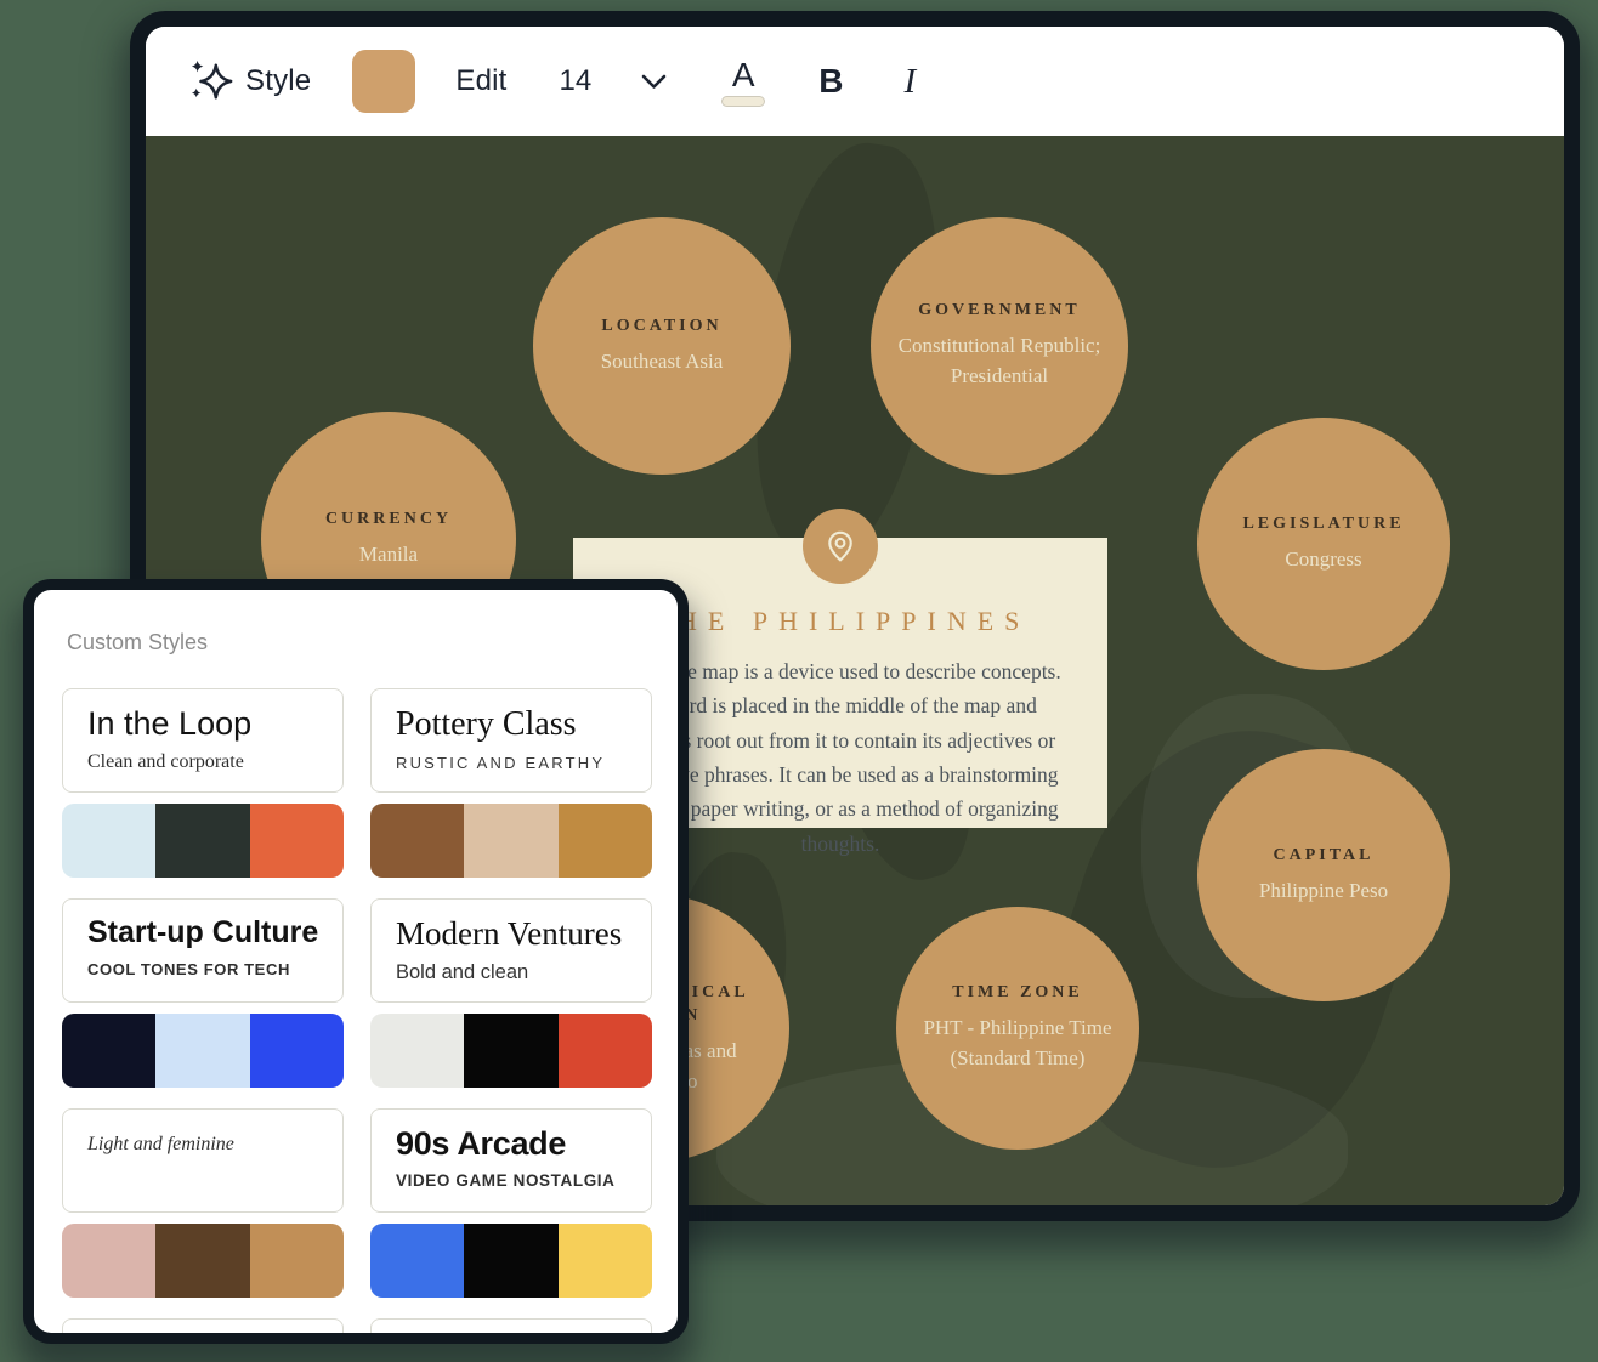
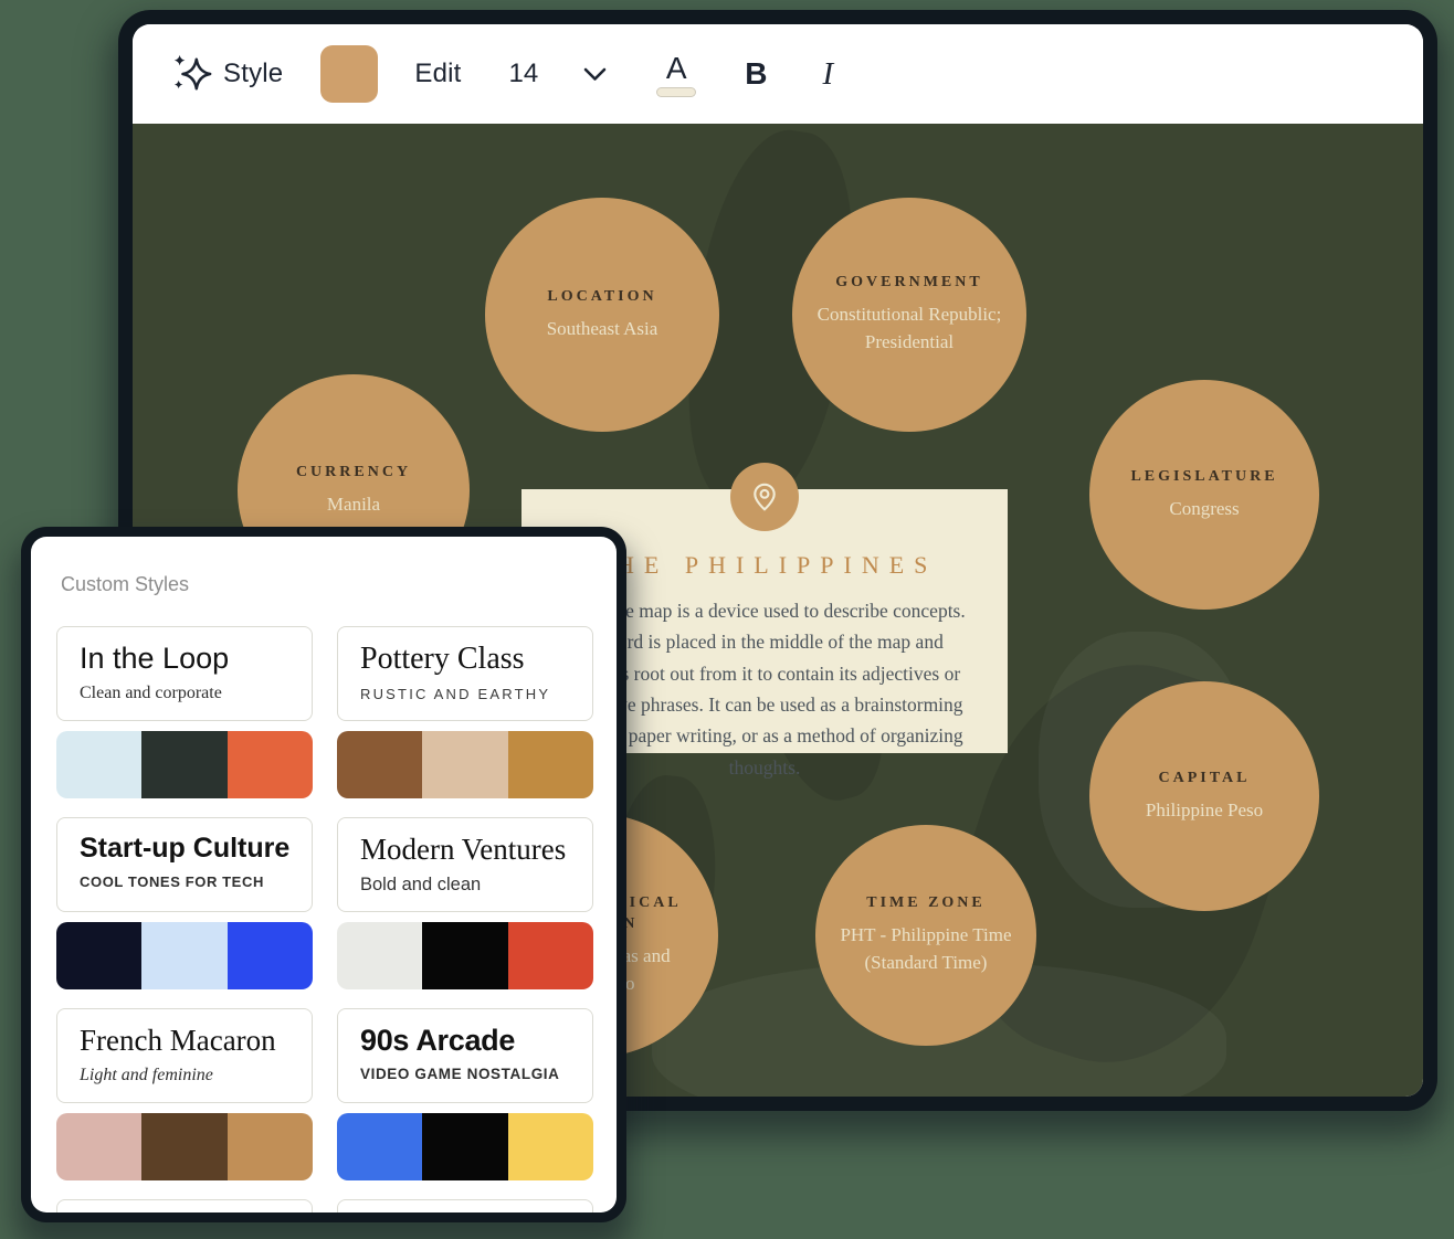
  Style
  Edit
  14
  A
  B
  I
  LOCATION
  Southeast Asia
  GOVERNMENT
  Constitutional Republic; Presidential
  CURRENCY
  Manila
  LEGISLATURE
  Congress
  CAPITAL
  Philippine Peso
  TIME ZONE
  PHT - Philippine Time (Standard Time)
  HE PHILIPPINES
  le map is a device used to describe concepts. ord is placed in the middle of the map and es root out from it to contain its adjectives or ve phrases. It can be used as a brainstorming r paper writing, or as a method of organizing thoughts.
  Custom Styles
  In the Loop
  Clean and corporate
  Pottery Class
  RUSTIC AND EARTHY
  Start-up Culture
  COOL TONES FOR TECH
  Modern Ventures
  Bold and clean
+ French Macaron
  Light and feminine
  90s Arcade
  VIDEO GAME NOSTALGIA
